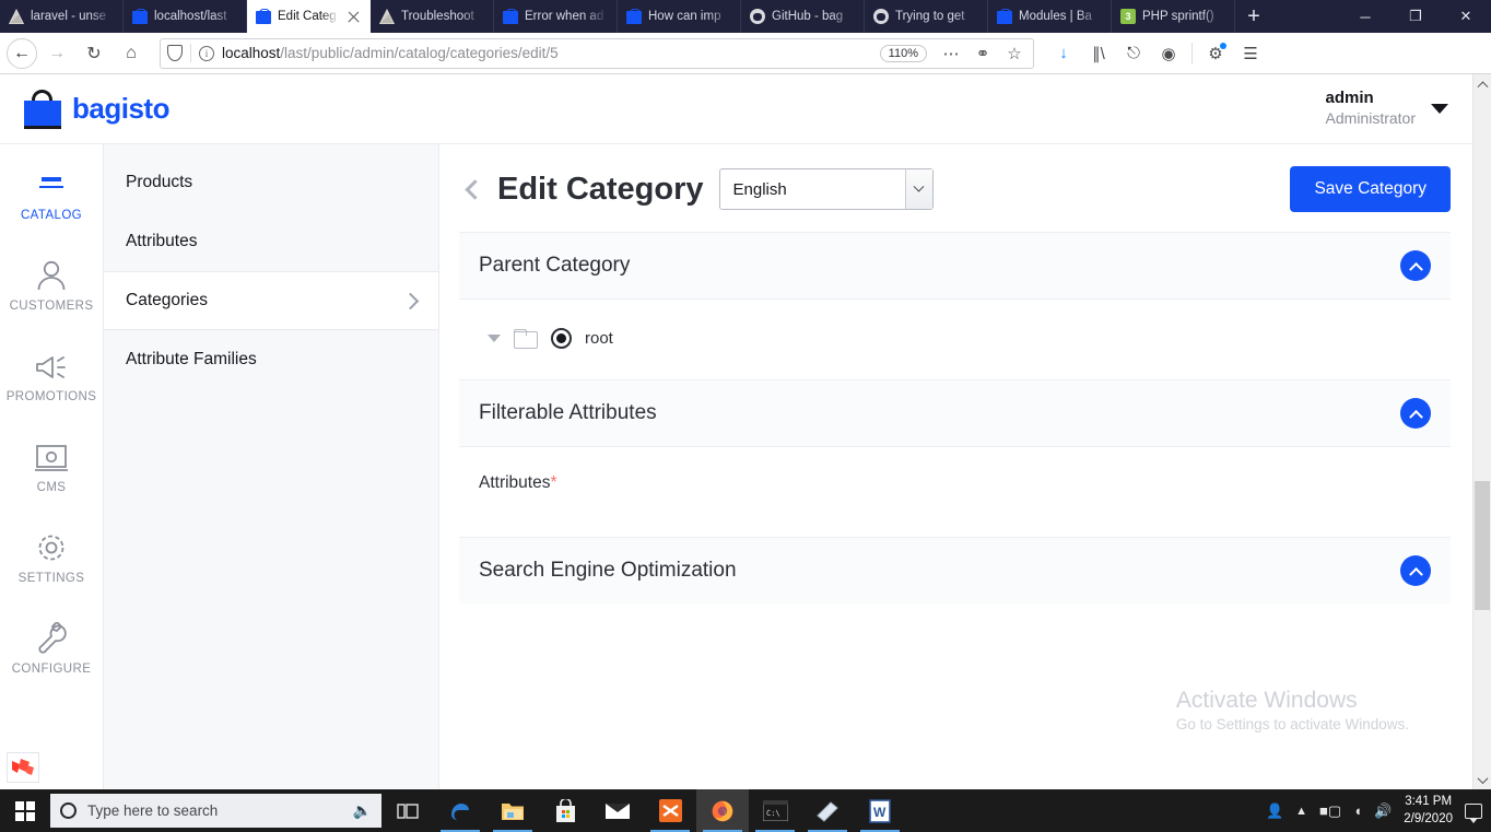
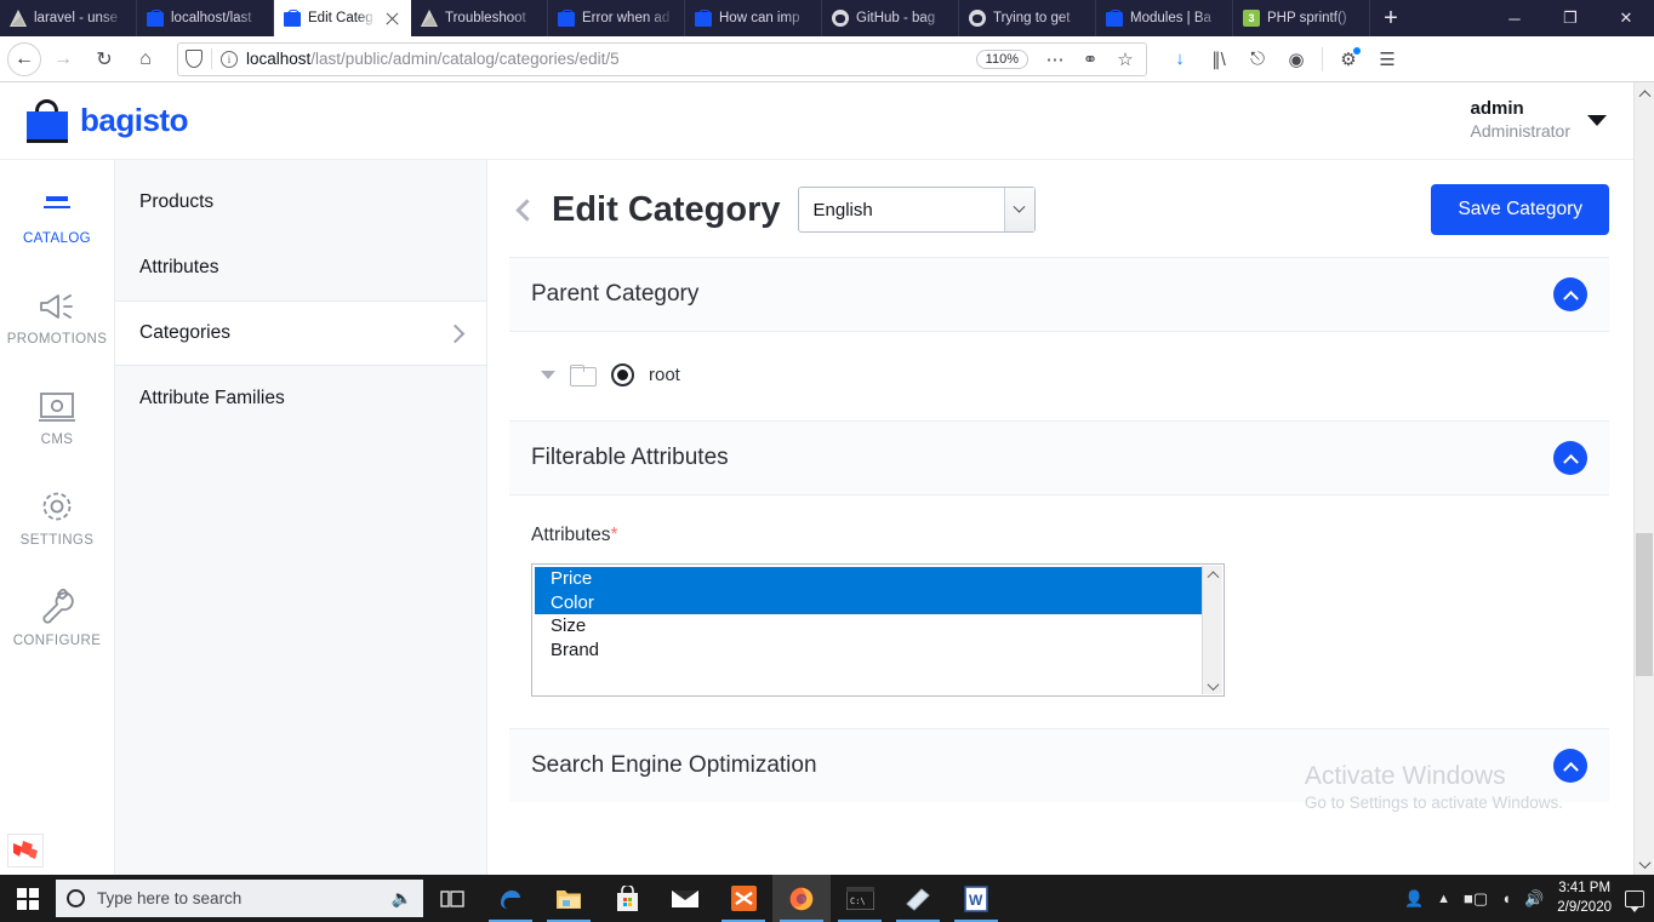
  laravel - unse
  localhost/last
  Edit Categ
  Troubleshoot
  Error when ad
  How can imp
  GitHub - bag
  Trying to get
  Modules | Ba
  PHP sprintf()
  +
  ─
  ❐
  ✕
  ←
  →
  ↻
  ⌂
  localhost/last/public/admin/catalog/categories/edit/5
  110%
  ⋯
  ⚭
  ☆
  ↓
  ∥\
  ⎋
  ◉
  ⚙
  ☰
  bagisto
  admin
  Administrator
  CATALOG
- CUSTOMERS
  PROMOTIONS
  CMS
  SETTINGS
  CONFIGURE
  Products
  Attributes
  Categories
  Attribute Families
  Edit Category
  English
  Save Category
  Parent Category
  root
  Filterable Attributes
  Attributes*
+ Price
+ Color
+ Size
+ Brand
  Search Engine Optimization
  Activate Windows
  Go to Settings to activate Windows.
  Type here to search
  🔈
  C:\
  W
  👤
  ▲
  ■▢
  ◖
  🔊
  3:41 PM
  2/9/2020
